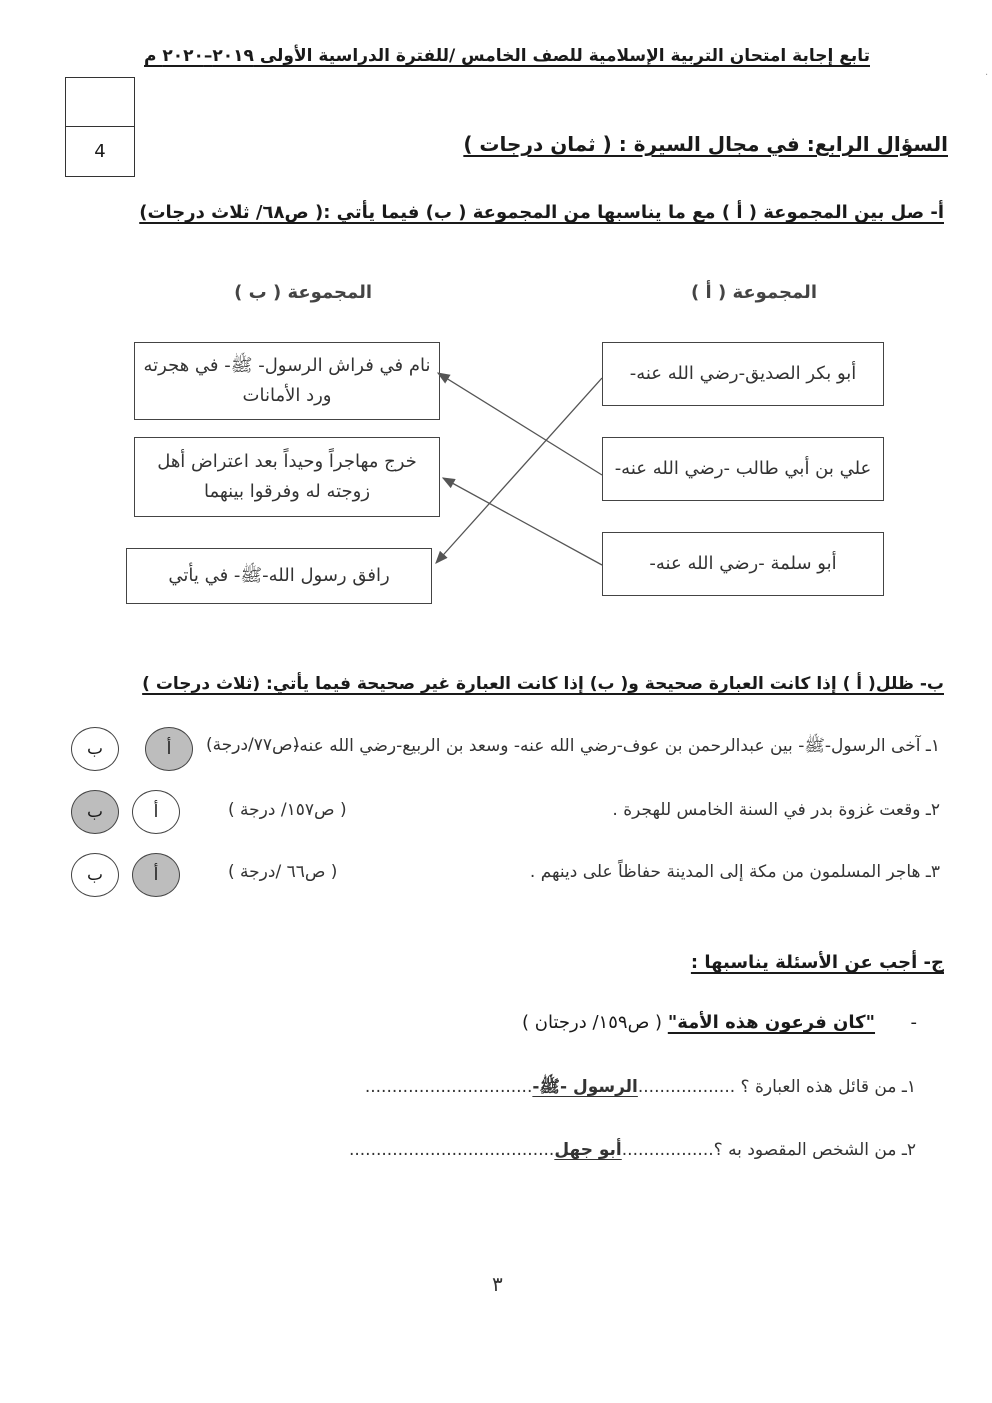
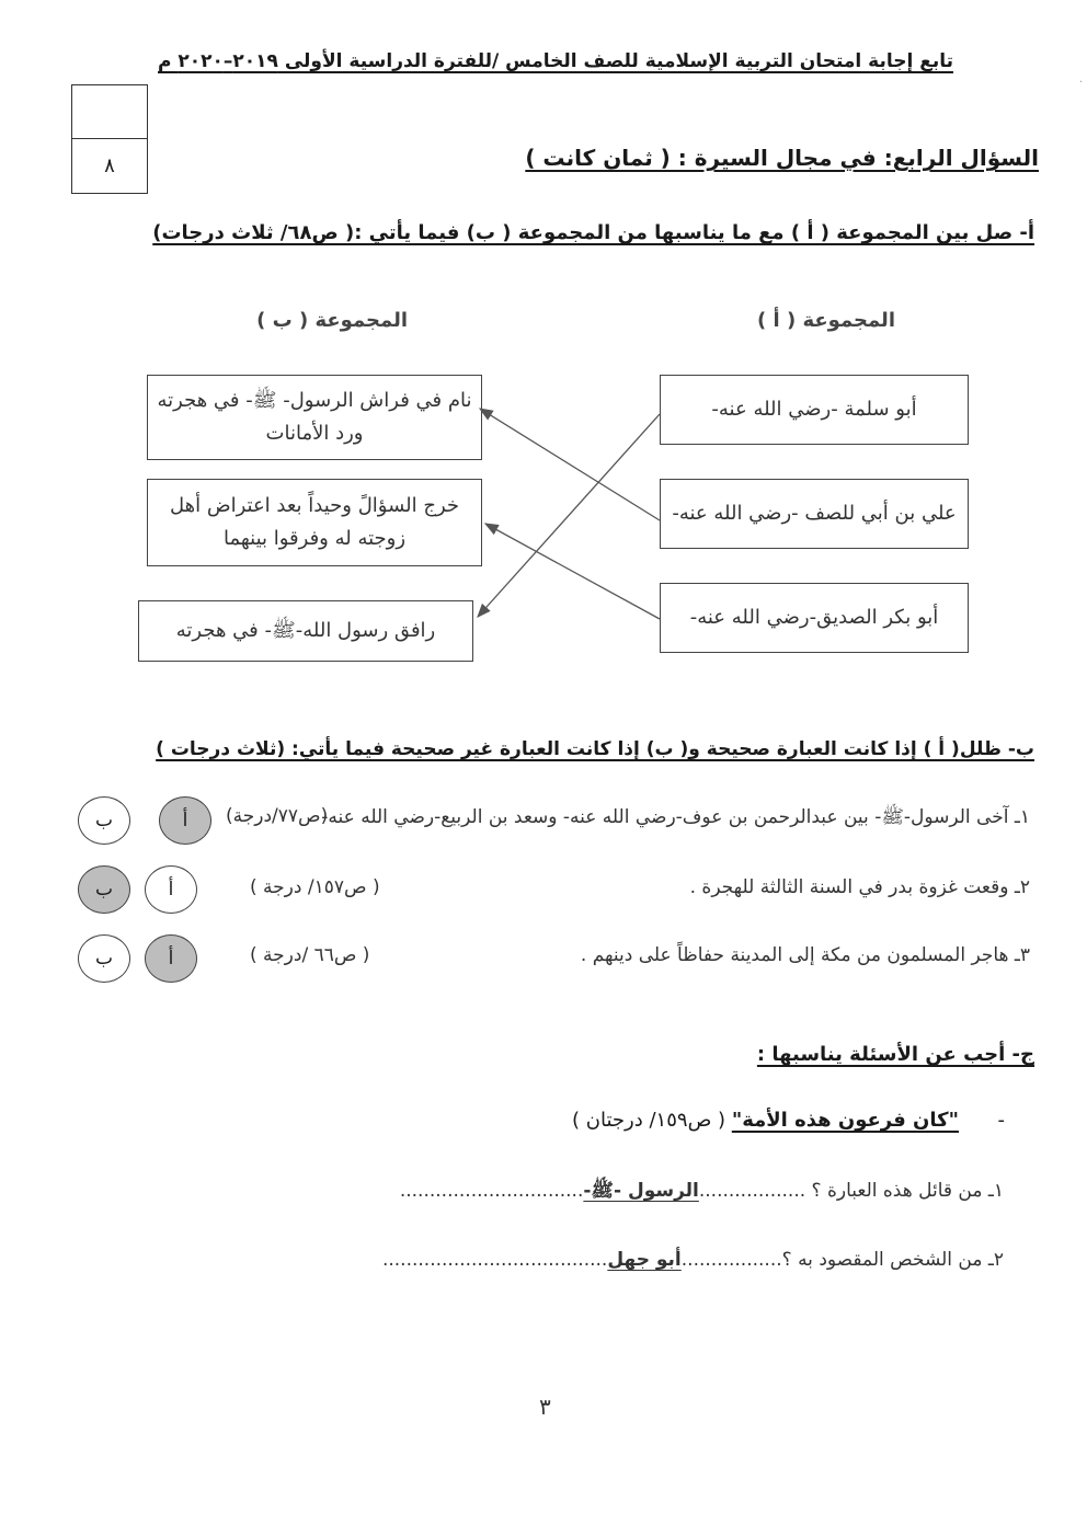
  تابع إجابة امتحان التربية الإسلامية للصف الخامس /للفترة الدراسية الأولى ٢٠١٩–٢٠٢٠ م
  ·
- 4
+ ٨
- السؤال الرابع: في مجال السيرة : ( ثمان درجات )
+ السؤال الرابع: في مجال السيرة : ( ثمان كانت )
  أ- صل بين المجموعة ( أ ) مع ما يناسبها من المجموعة ( ب) فيما يأتي :( ص٦٨/ ثلاث درجات)
  المجموعة ( أ )
  المجموعة ( ب )
- أبو بكر الصديق-رضي الله عنه-
+ أبو سلمة -رضي الله عنه-
- علي بن أبي طالب -رضي الله عنه-
+ علي بن أبي للصف -رضي الله عنه-
- أبو سلمة -رضي الله عنه-
+ أبو بكر الصديق-رضي الله عنه-
  نام في فراش الرسول- ﷺ- في هجرته ورد الأمانات
- خرج مهاجراً وحيداً بعد اعتراض أهل زوجته له وفرقوا بينهما
+ خرج السؤالً وحيداً بعد اعتراض أهل زوجته له وفرقوا بينهما
- رافق رسول الله-ﷺ- في يأتي
+ رافق رسول الله-ﷺ- في هجرته
  ب- ظلل( أ ) إذا كانت العبارة صحيحة و( ب) إذا كانت العبارة غير صحيحة فيما يأتي: (ثلاث درجات )
  ١ـ آخى الرسول-ﷺ- بين عبدالرحمن بن عوف-رضي الله عنه- وسعد بن الربيع-رضي الله عنه-
  (ص٧٧/درجة)
  أ
  ب
- ٢ـ وقعت غزوة بدر في السنة الخامس للهجرة .
+ ٢ـ وقعت غزوة بدر في السنة الثالثة للهجرة .
  ( ص١٥٧/ درجة )
  أ
  ب
  ٣ـ هاجر المسلمون من مكة إلى المدينة حفاظاً على دينهم .
  ( ص٦٦ /درجة )
  أ
  ب
  ج- أجب عن الأسئلة يناسبها :
  - "كان فرعون هذه الأمة" ( ص١٥٩/ درجتان )
  ١ـ من قائل هذه العبارة ؟ ..................الرسول -ﷺ-...............................
  ٢ـ من الشخص المقصود به ؟.................أبو جهل......................................
  ٣
